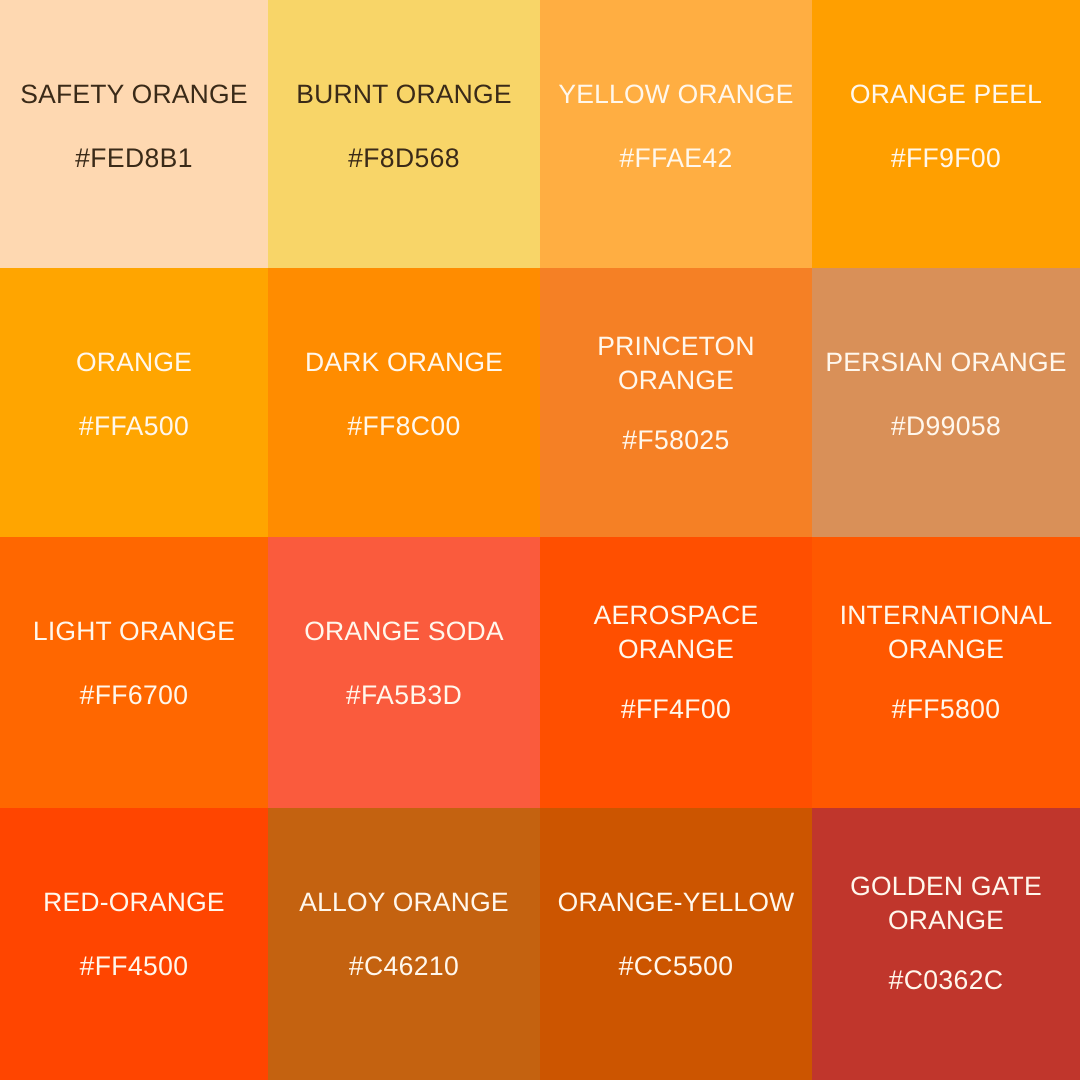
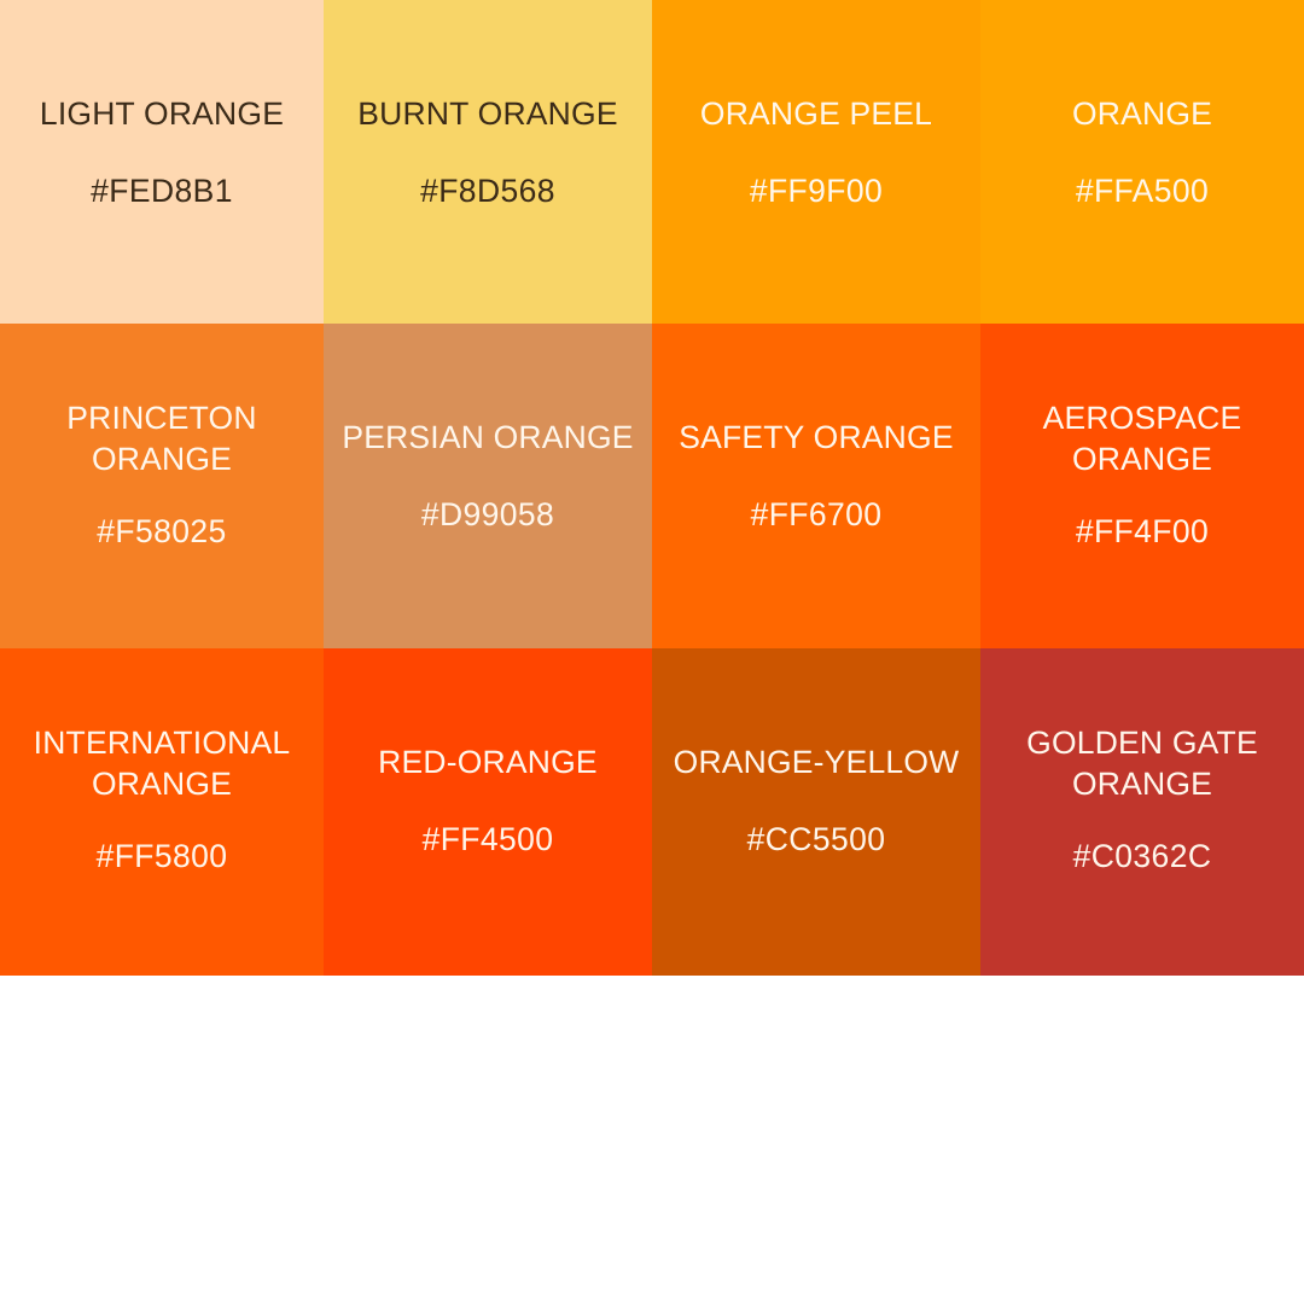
- SAFETY ORANGE
+ LIGHT ORANGE
  #FED8B1
  BURNT ORANGE
  #F8D568
- YELLOW ORANGE
- #FFAE42
  ORANGE PEEL
  #FF9F00
  ORANGE
  #FFA500
- DARK ORANGE
- #FF8C00
  PRINCETON
  ORANGE
  #F58025
  PERSIAN ORANGE
  #D99058
- LIGHT ORANGE
+ SAFETY ORANGE
  #FF6700
- ORANGE SODA
- #FA5B3D
  AEROSPACE
  ORANGE
  #FF4F00
  INTERNATIONAL
  ORANGE
  #FF5800
  RED-ORANGE
  #FF4500
- ALLOY ORANGE
- #C46210
  ORANGE-YELLOW
  #CC5500
  GOLDEN GATE
  ORANGE
  #C0362C
